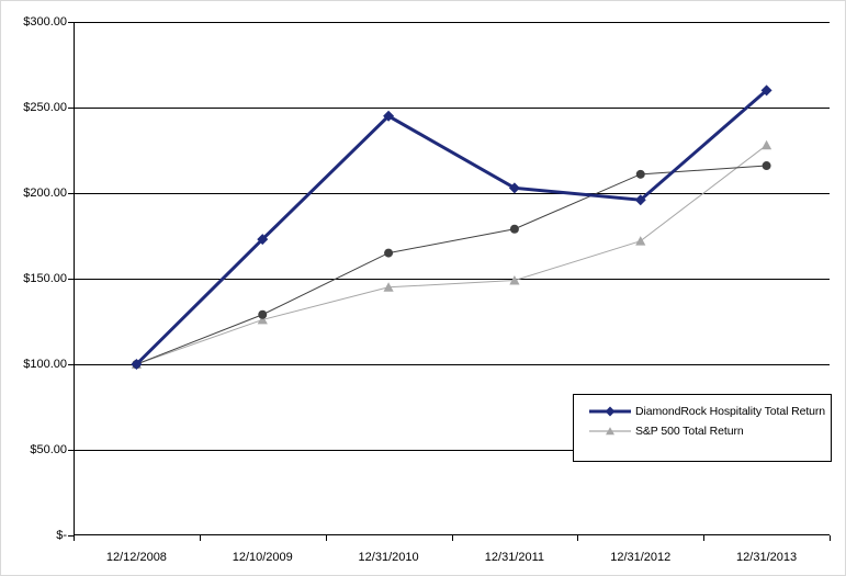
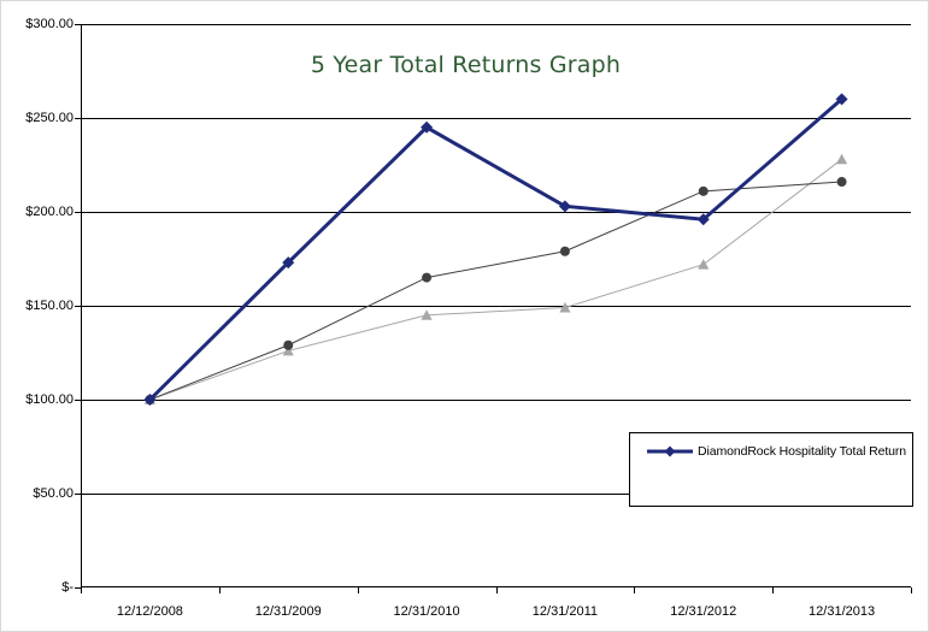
+ 5 Year Total Returns Graph
  $-
  $50.00
  $100.00
  $150.00
  $200.00
  $250.00
  $300.00
  12/12/2008
- 12/10/2009
+ 12/31/2009
  12/31/2010
  12/31/2011
  12/31/2012
  12/31/2013
  DiamondRock Hospitality Total Return
- S&P 500 Total Return
